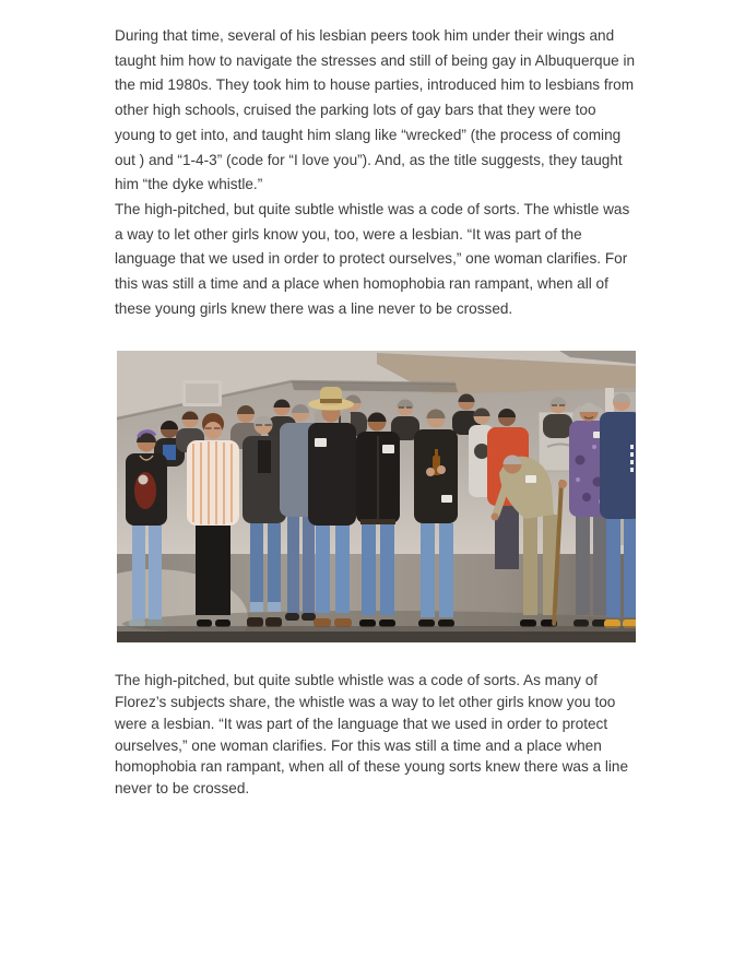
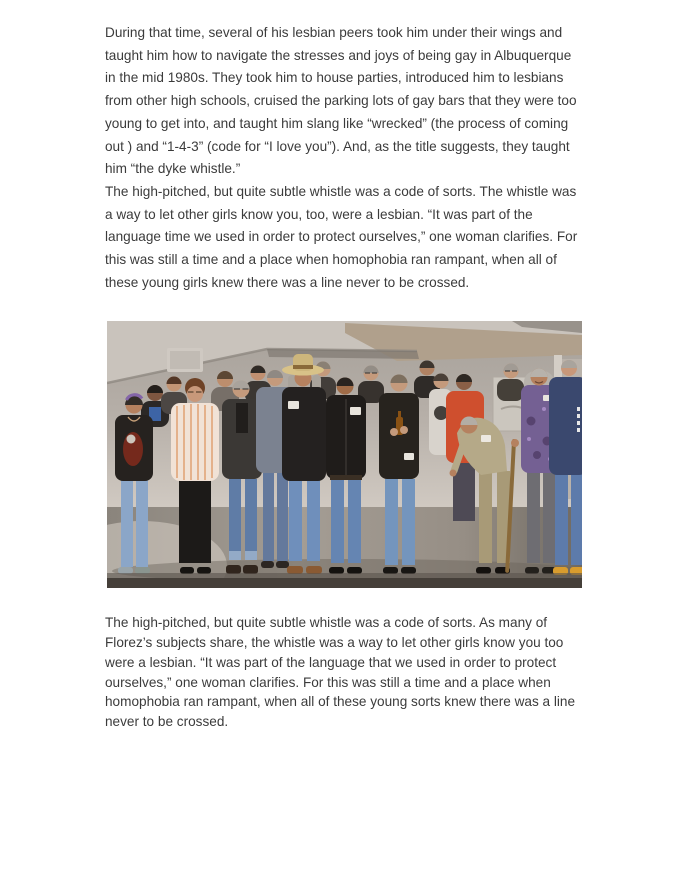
- During that time, several of his lesbian peers took him under their wings and taught him how to navigate the stresses and still of being gay in Albuquerque in the mid 1980s. They took him to house parties, introduced him to lesbians from other high schools, cruised the parking lots of gay bars that they were too young to get into, and taught him slang like “wrecked” (the process of coming out ) and “1-4-3” (code for “I love you”). And, as the title suggests, they taught him “the dyke whistle.”
+ During that time, several of his lesbian peers took him under their wings and taught him how to navigate the stresses and joys of being gay in Albuquerque in the mid 1980s. They took him to house parties, introduced him to lesbians from other high schools, cruised the parking lots of gay bars that they were too young to get into, and taught him slang like “wrecked” (the process of coming out ) and “1-4-3” (code for “I love you”). And, as the title suggests, they taught him “the dyke whistle.”
- The high-pitched, but quite subtle whistle was a code of sorts. The whistle was a way to let other girls know you, too, were a lesbian. “It was part of the language that we used in order to protect ourselves,” one woman clarifies. For this was still a time and a place when homophobia ran rampant, when all of these young girls knew there was a line never to be crossed.
+ The high-pitched, but quite subtle whistle was a code of sorts. The whistle was a way to let other girls know you, too, were a lesbian. “It was part of the language time we used in order to protect ourselves,” one woman clarifies. For this was still a time and a place when homophobia ran rampant, when all of these young girls knew there was a line never to be crossed.
  The high-pitched, but quite subtle whistle was a code of sorts. As many of Florez’s subjects share, the whistle was a way to let other girls know you too were a lesbian. “It was part of the language that we used in order to protect ourselves,” one woman clarifies. For this was still a time and a place when homophobia ran rampant, when all of these young sorts knew there was a line never to be crossed.
